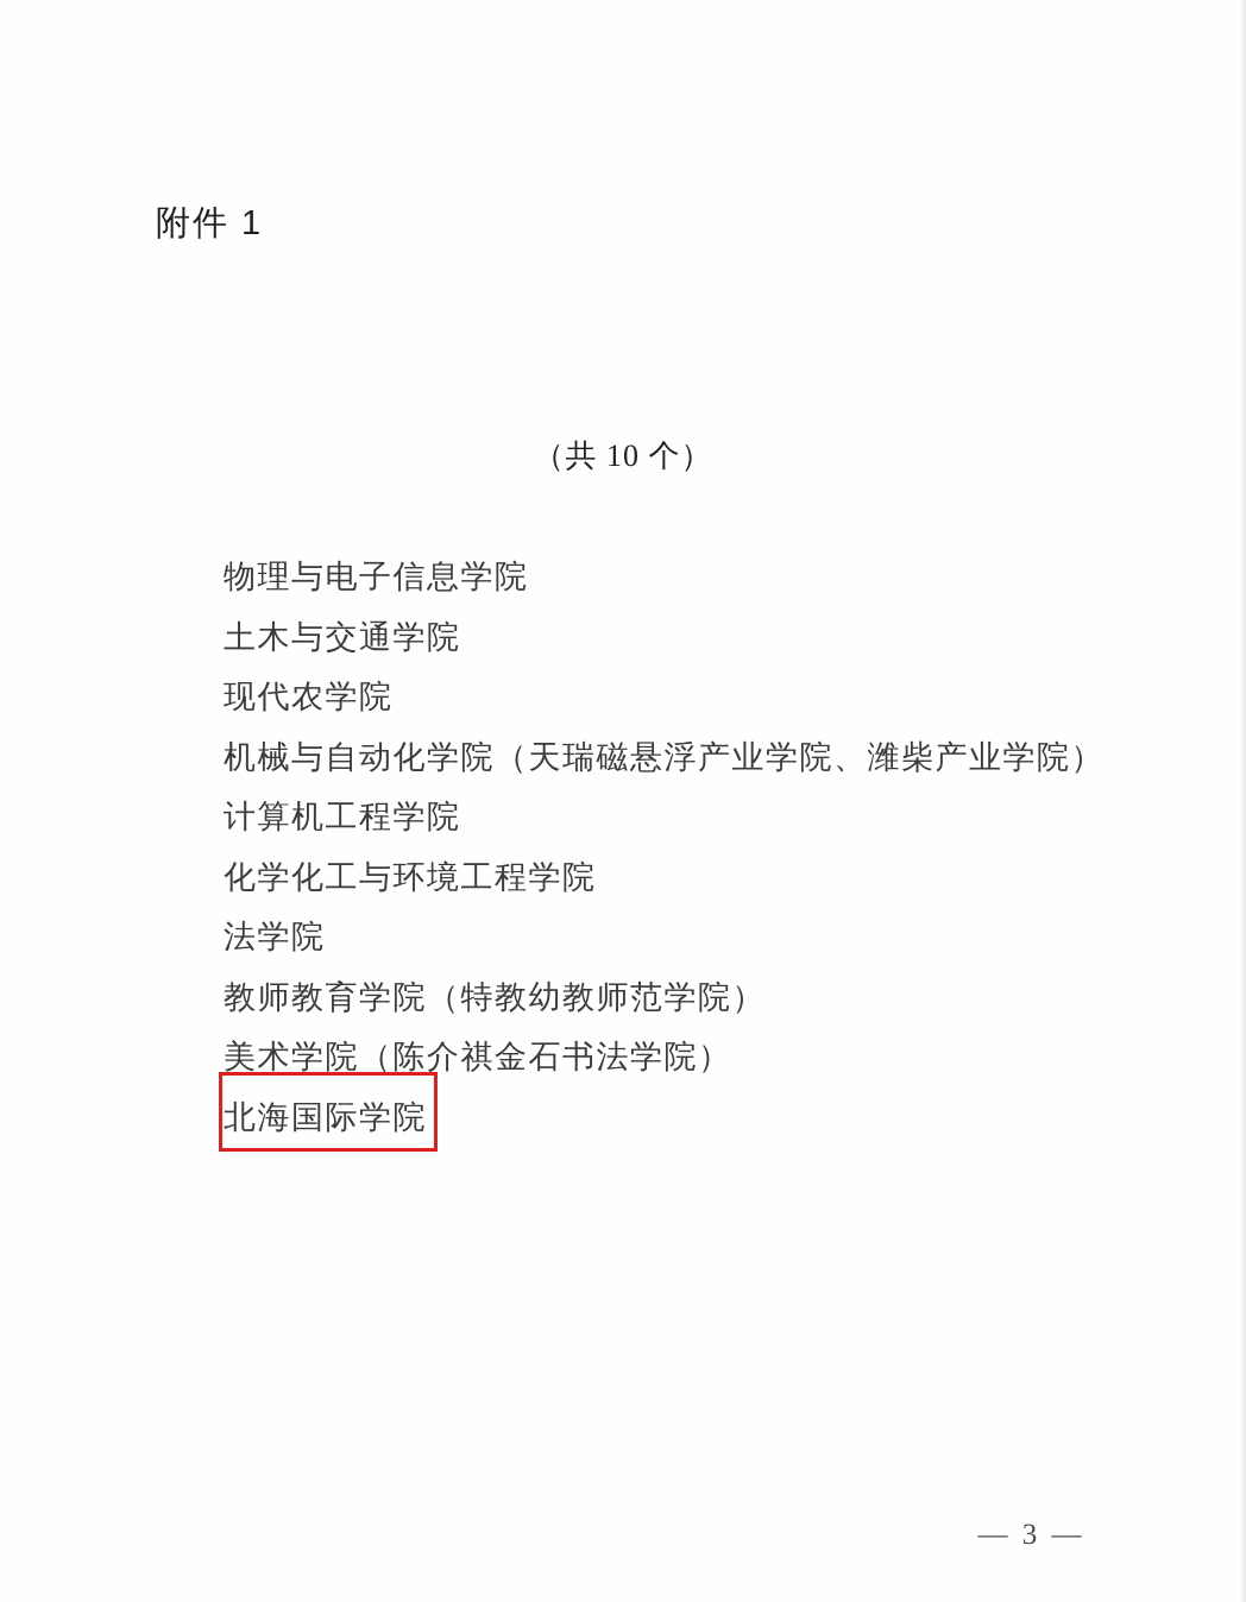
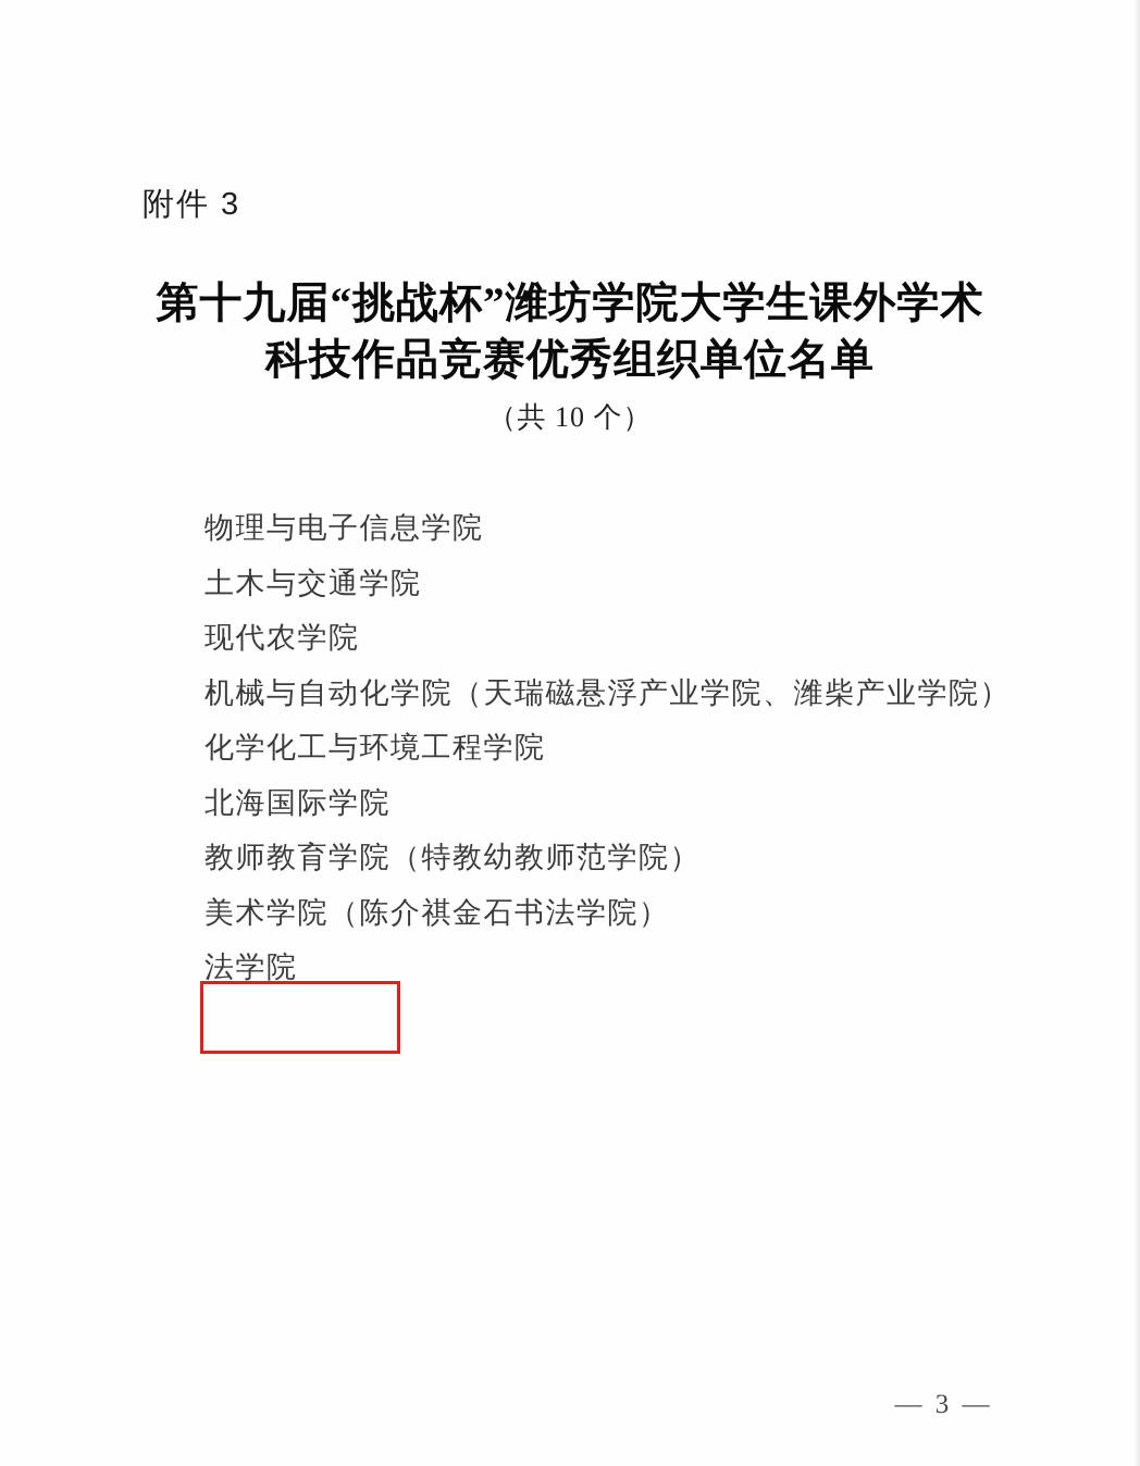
- 附件 1
+ 附件 3
+ 第十九届“挑战杯”潍坊学院大学生课外学术
+ 科技作品竞赛优秀组织单位名单
  （共 10 个）
  物理与电子信息学院
  土木与交通学院
  现代农学院
  机械与自动化学院（天瑞磁悬浮产业学院、潍柴产业学院）
- 计算机工程学院
  化学化工与环境工程学院
- 法学院
+ 北海国际学院
  教师教育学院（特教幼教师范学院）
  美术学院（陈介祺金石书法学院）
- 北海国际学院
+ 法学院
  — 3 —
